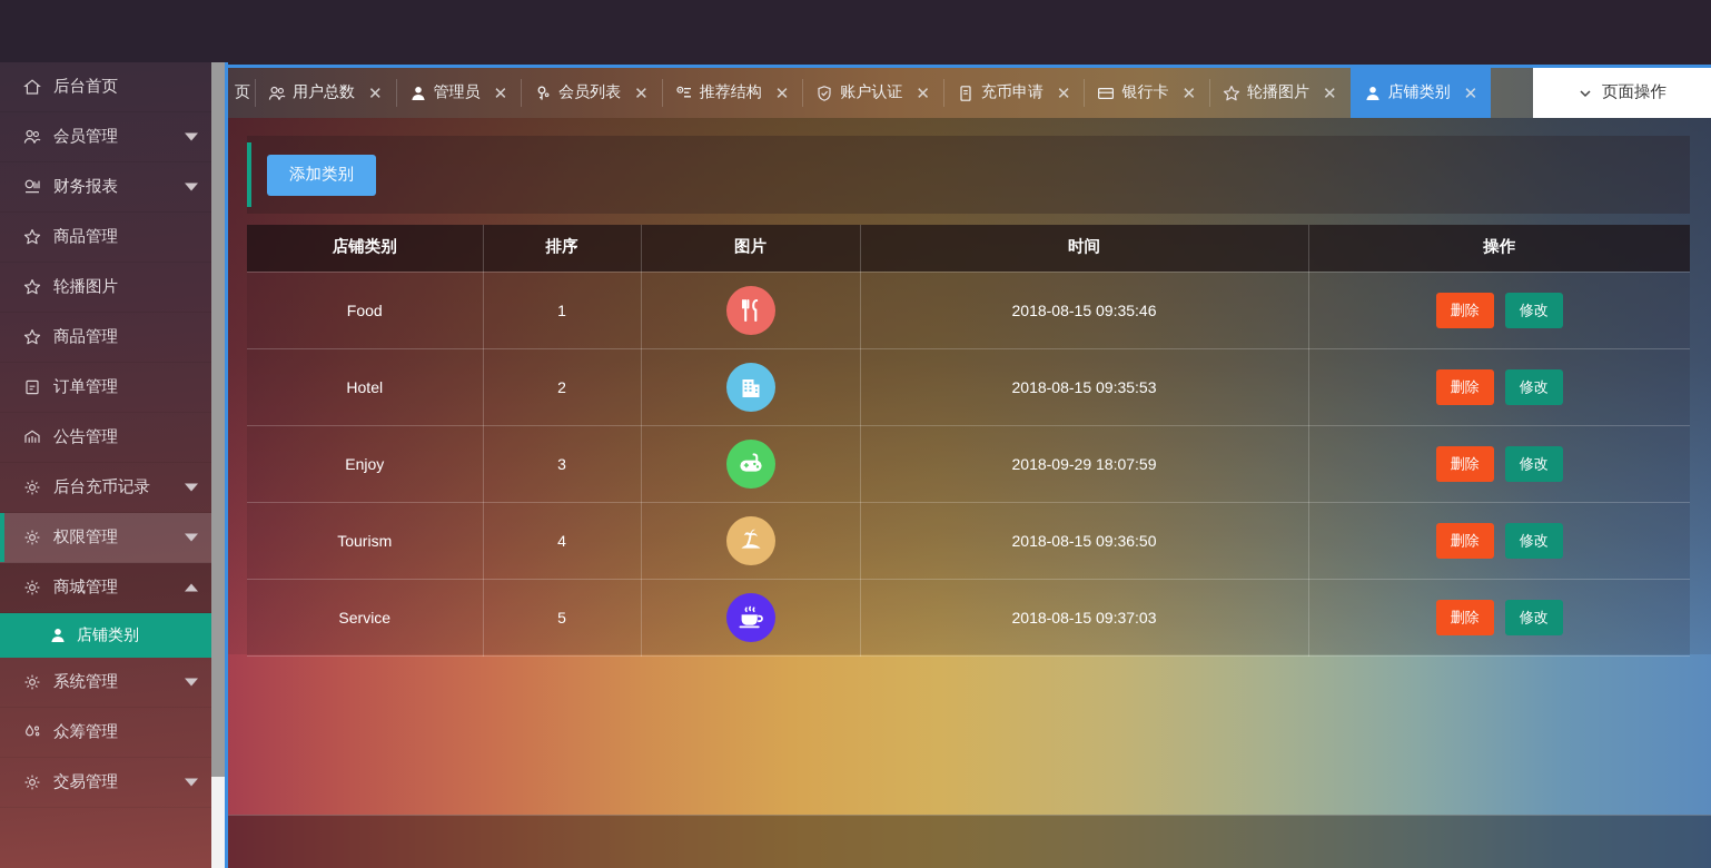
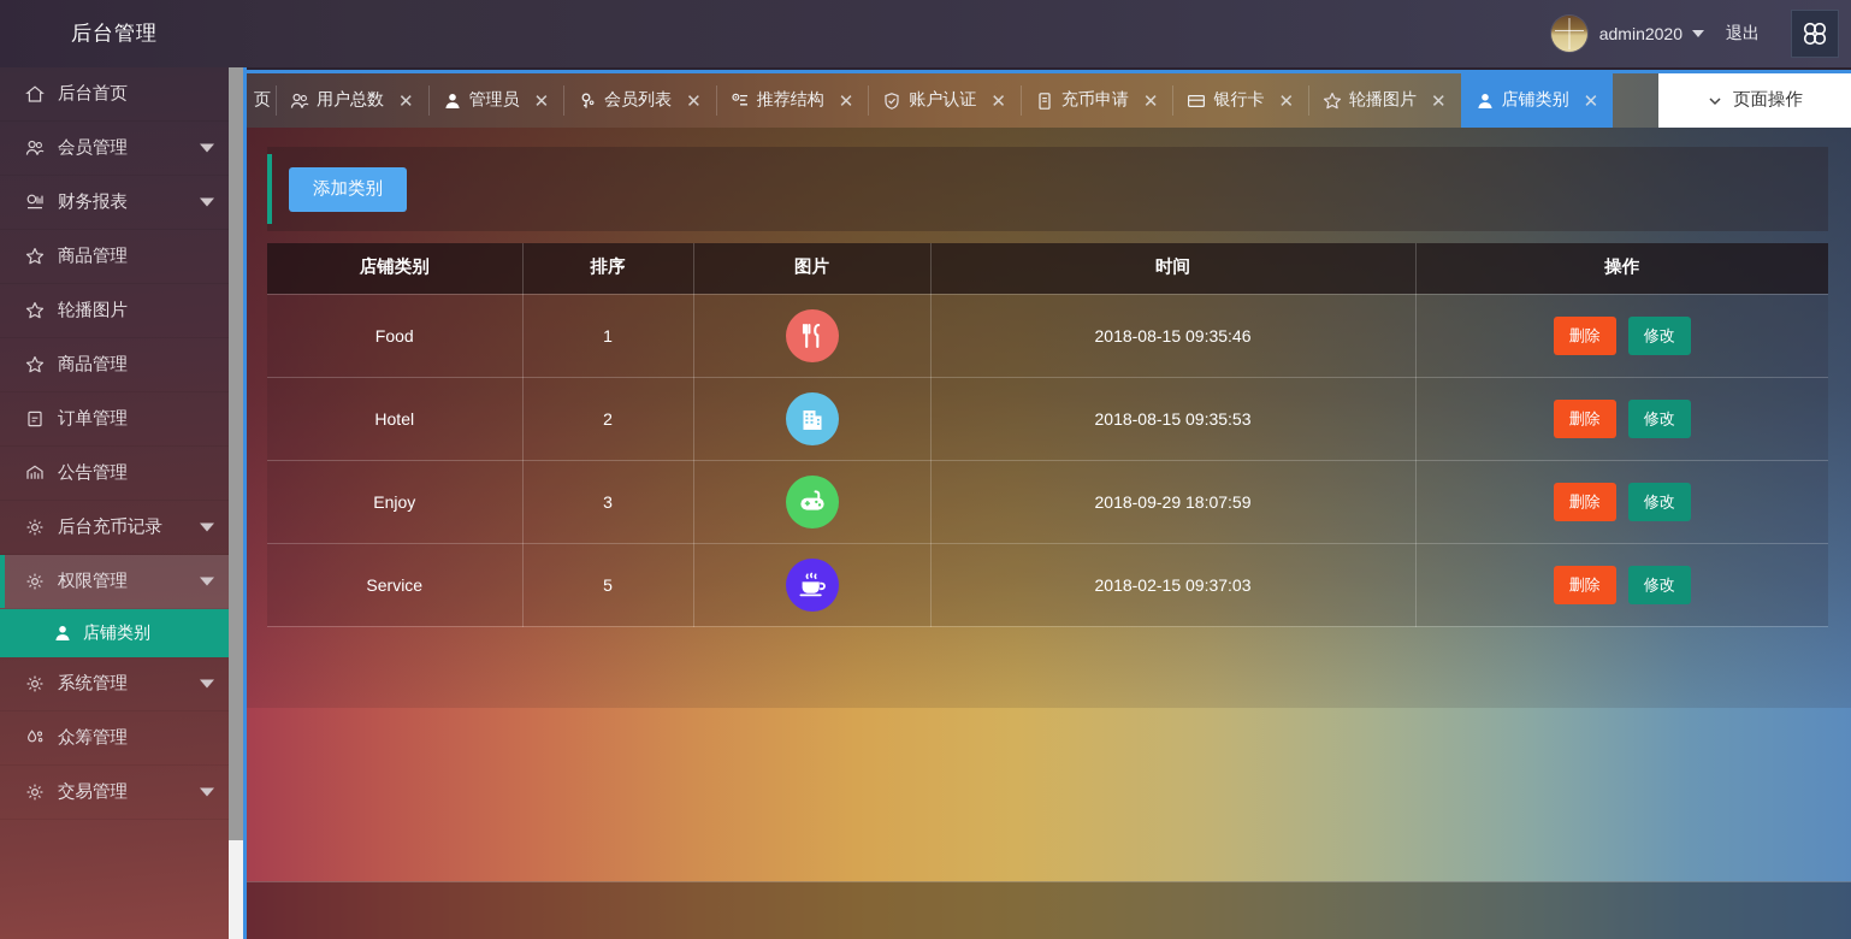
+ 后台管理
+ admin2020
+ 退出
  后台首页
  会员管理
  财务报表
  商品管理
  轮播图片
  商品管理
  订单管理
  公告管理
  后台充币记录
  权限管理
- 商城管理
  店铺类别
  系统管理
  众筹管理
  交易管理
  页
  用户总数
  ✕
  管理员
  ✕
  会员列表
  ✕
  推荐结构
  ✕
  账户认证
  ✕
  充币申请
  ✕
  银行卡
  ✕
  轮播图片
  ✕
  店铺类别
  ✕
  页面操作
  添加类别
  店铺类别	排序	图片	时间	操作
  Food	1		2018-08-15 09:35:46	删除 修改
  Hotel	2		2018-08-15 09:35:53	删除 修改
  Enjoy	3		2018-09-29 18:07:59	删除 修改
- Tourism	4		2018-08-15 09:36:50	删除 修改
- Service	5		2018-08-15 09:37:03	删除 修改
+ Service	5		2018-02-15 09:37:03	删除 修改
